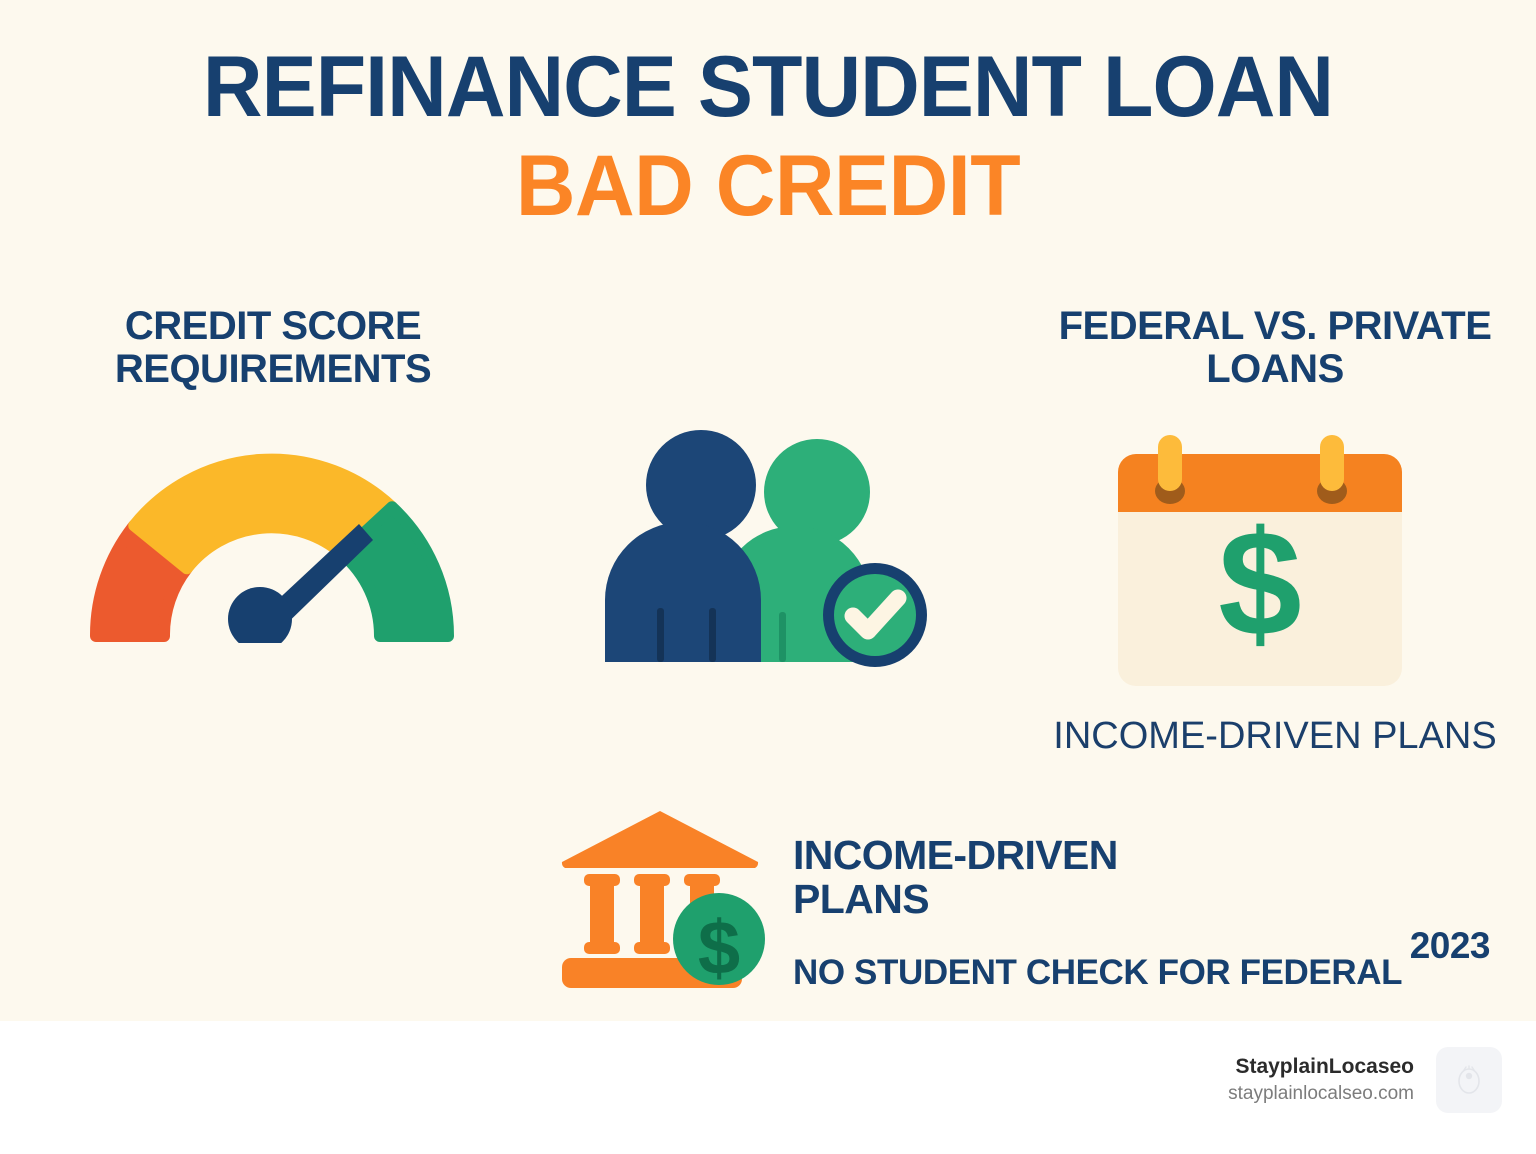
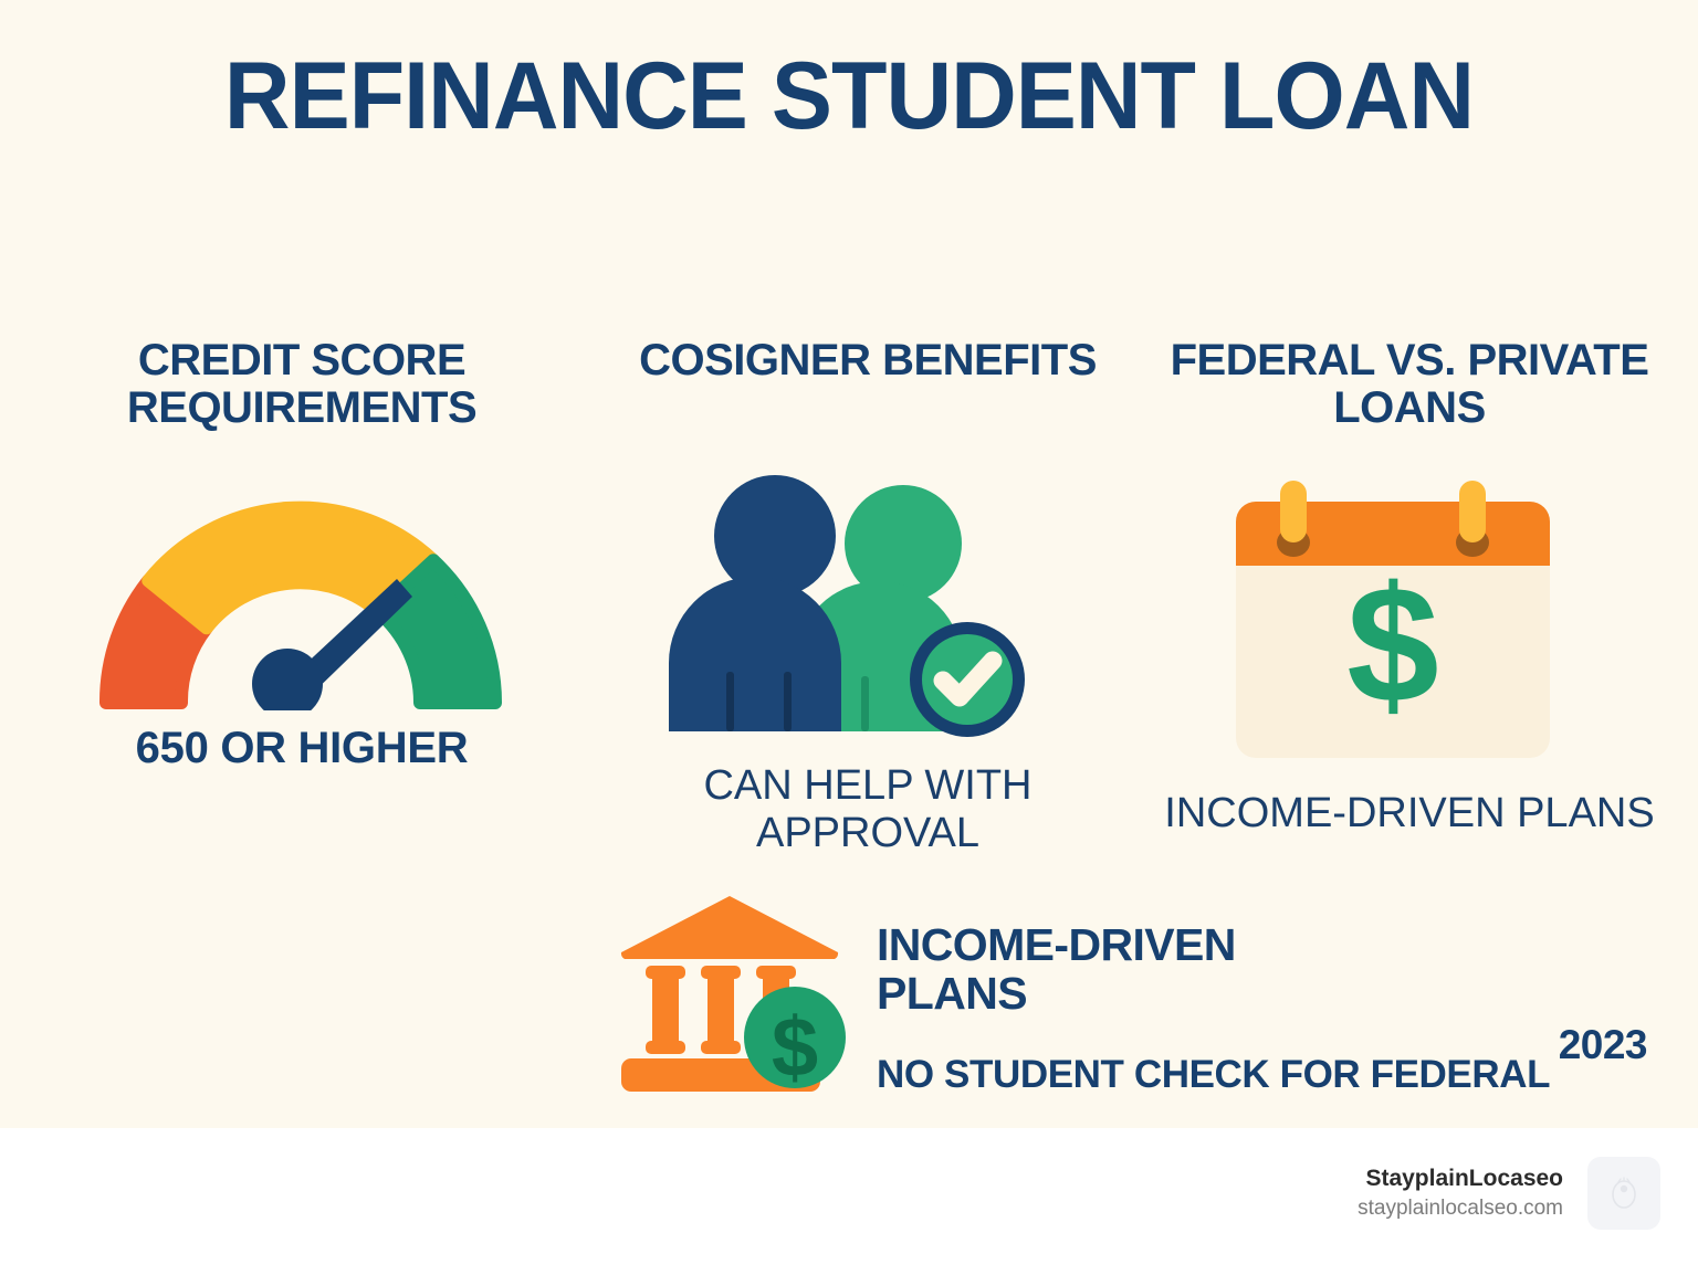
  REFINANCE STUDENT LOAN
- BAD CREDIT
  CREDIT SCORE REQUIREMENTS
+ 650 OR HIGHER
+ COSIGNER BENEFITS
+ CAN HELP WITH APPROVAL
  FEDERAL VS. PRIVATE LOANS
  $
  INCOME-DRIVEN PLANS
  $
  INCOME-DRIVEN PLANS
  NO STUDENT CHECK FOR FEDERAL
  2023
  StayplainLocaseo
  stayplainlocalseo.com
